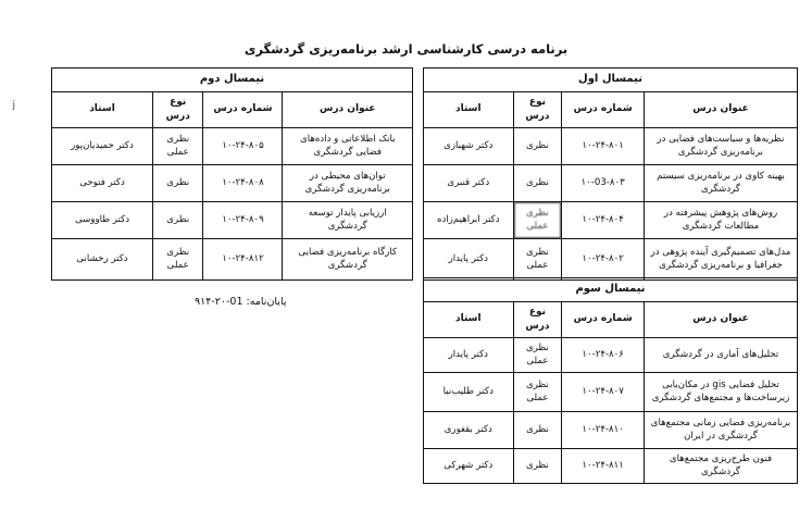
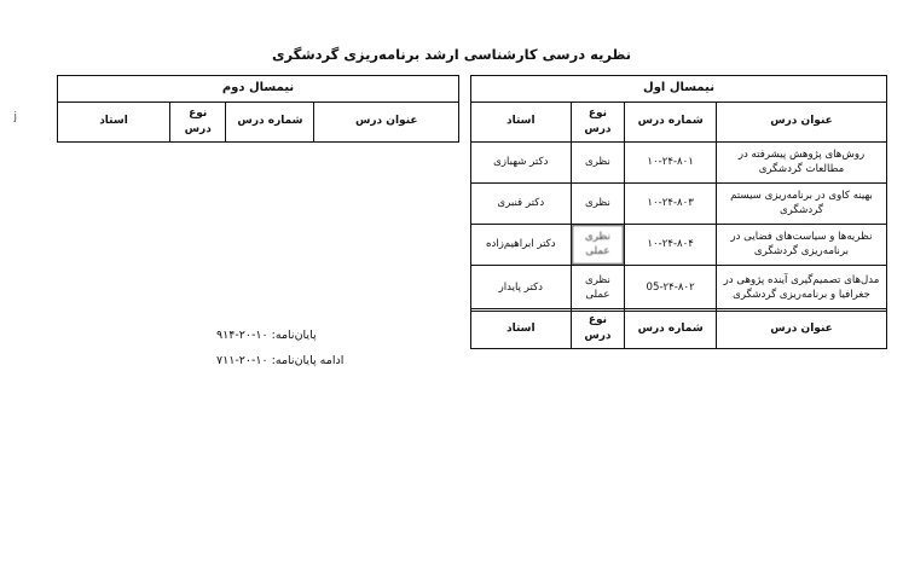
  j
- برنامه درسی کارشناسی ارشد برنامه‌ریزی گردشگری
+ نظریه درسی کارشناسی ارشد برنامه‌ریزی گردشگری
  نیمسال اول
  عنوان درس	شماره درس	نوع درس	استاد
- نظریه‌ها و سیاست‌های فضایی در برنامه‌ریزی گردشگری	۱۰-۲۴-۸۰۱	نظری	دکتر شهبازی
+ روش‌های پژوهش پیشرفته در مطالعات گردشگری	۱۰-۲۴-۸۰۱	نظری	دکتر شهبازی
- بهینه کاوی در برنامه‌ریزی سیستم گردشگری	۱۰-03-۸۰۳	نظری	دکتر قنبری
+ بهینه کاوی در برنامه‌ریزی سیستم گردشگری	۱۰-۲۴-۸۰۳	نظری	دکتر قنبری
- روش‌های پژوهش پیشرفته در مطالعات گردشگری	۱۰-۲۴-۸۰۴	نظری عملی				دکتر ابراهیم‌زاده
+ نظریه‌ها و سیاست‌های فضایی در برنامه‌ریزی گردشگری	۱۰-۲۴-۸۰۴	نظری عملی				دکتر ابراهیم‌زاده
- مدل‌های تصمیم‌گیری آینده پژوهی در جغرافیا و برنامه‌ریزی گردشگری	۱۰-۲۴-۸۰۲	نظری عملی	دکتر پایدار
+ مدل‌های تصمیم‌گیری آینده پژوهی در جغرافیا و برنامه‌ریزی گردشگری	05-۲۴-۸۰۲	نظری عملی	دکتر پایدار
  نیمسال دوم
  عنوان درس	شماره درس	نوع درس	استاد
- بانک اطلاعاتی و داده‌های فضایی گردشگری	۱۰-۲۴-۸۰۵	نظری عملی	دکتر حمیدیان‌پور
- توان‌های محیطی در برنامه‌ریزی گردشگری	۱۰-۲۴-۸۰۸	نظری	دکتر فتوحی
- ارزیابی پایدار توسعه گردشگری	۱۰-۲۴-۸۰۹	نظری	دکتر طاووسی
- کارگاه برنامه‌ریزی فضایی گردشگری	۱۰-۲۴-۸۱۲	نظری عملی	دکتر رخشانی
- نیمسال سوم
  عنوان درس	شماره درس	نوع درس	استاد
- تحلیل‌های آماری در گردشگری	۱۰-۲۴-۸۰۶	نظری عملی	دکتر پایدار
- تحلیل فضایی gis در مکان‌یابی زیرساخت‌ها و مجتمع‌های گردشگری	۱۰-۲۴-۸۰۷	نظری عملی	دکتر طلیب‌نیا
- برنامه‌ریزی فضایی زمانی مجتمع‌های گردشگری در ایران	۱۰-۲۴-۸۱۰	نظری	دکتر بقغوری
- فنون طرح‌ریزی مجتمع‌های گردشگری	۱۰-۲۴-۸۱۱	نظری	دکتر شهرکی
- پایان‌نامه: 01-۲۰-۹۱۴
+ پایان‌نامه: ۱۰-۲۰-۹۱۴
+ ادامه پایان‌نامه: ۱۰-۲۰-۷۱۱
